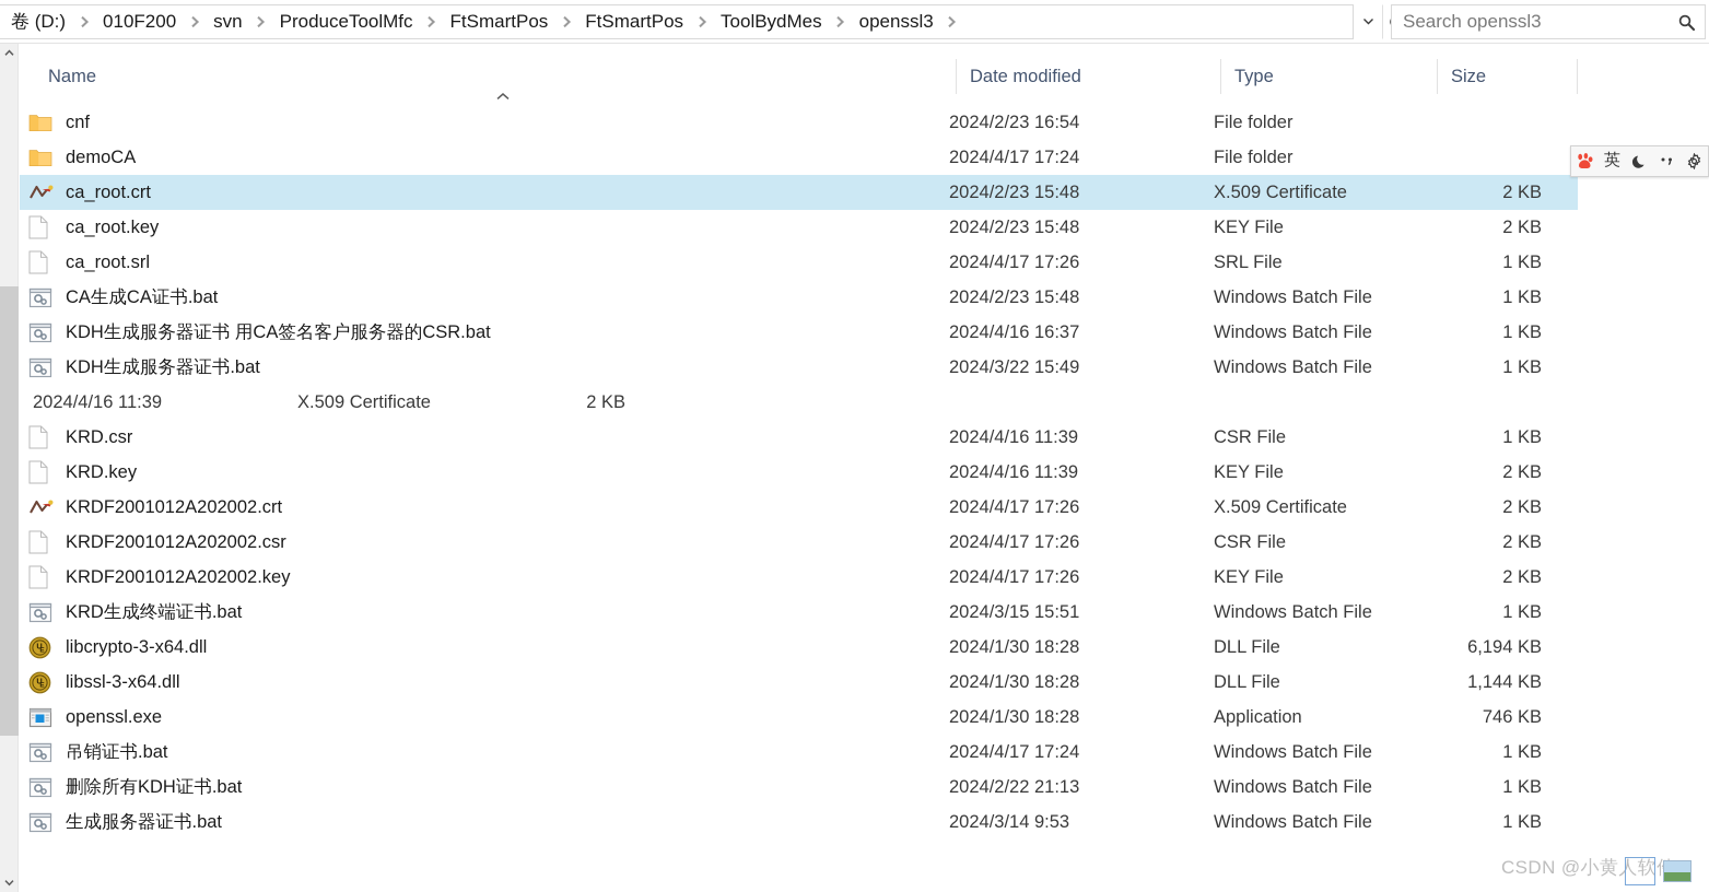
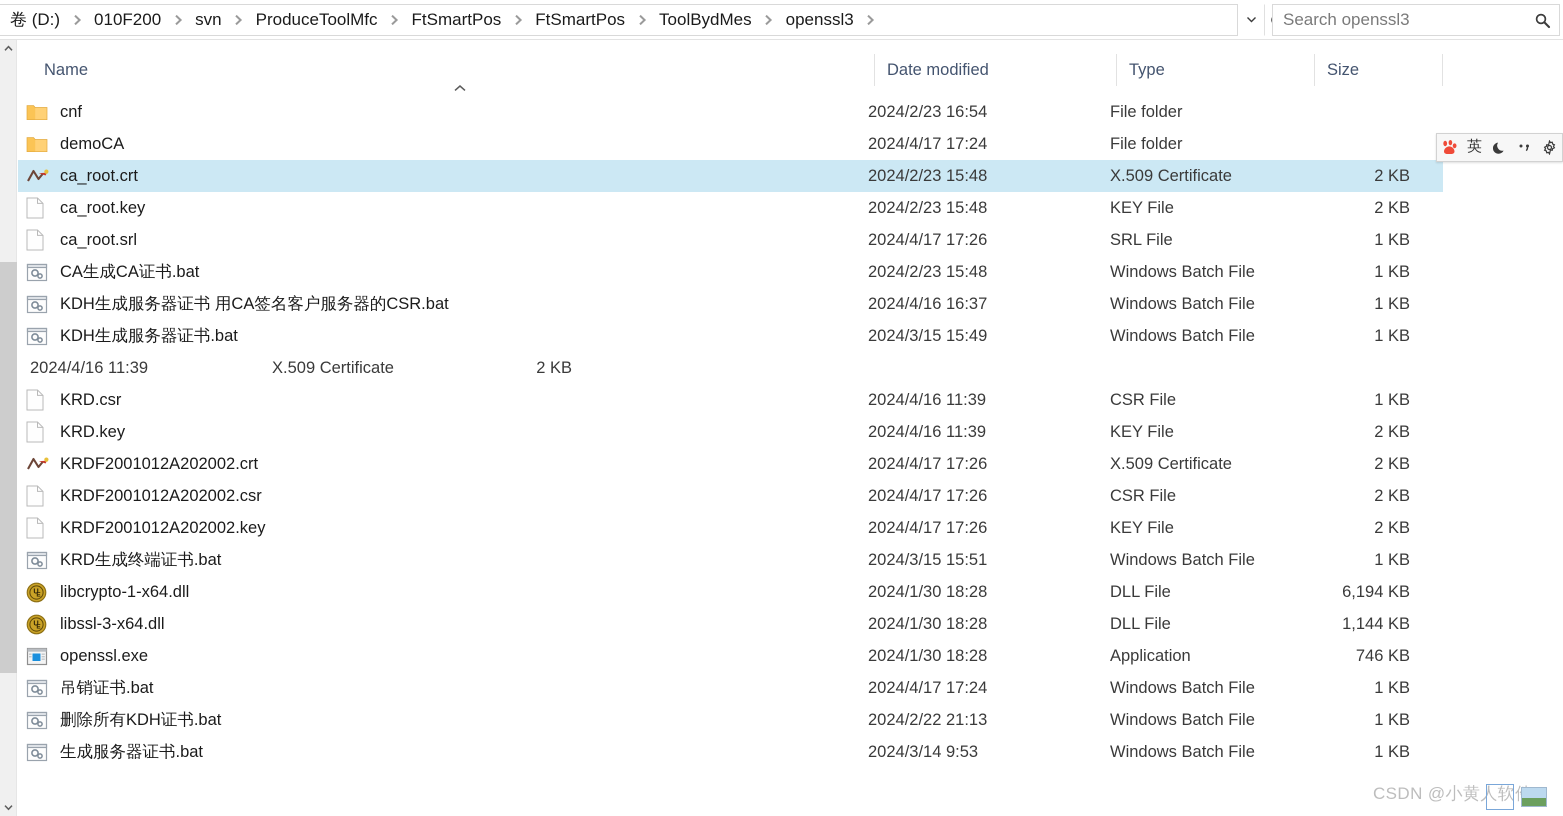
  卷 (D:)
  010F200
  svn
  ProduceToolMfc
  FtSmartPos
  FtSmartPos
  ToolBydMes
  openssl3
  Search openssl3
  Name
  Date modified
  Type
  Size
  cnf
  2024/2/23 16:54
  File folder
  demoCA
  2024/4/17 17:24
  File folder
  ca_root.crt
  2024/2/23 15:48
  X.509 Certificate
  2 KB
  ca_root.key
  2024/2/23 15:48
  KEY File
  2 KB
  ca_root.srl
  2024/4/17 17:26
  SRL File
  1 KB
  CA生成CA证书.bat
  2024/2/23 15:48
  Windows Batch File
  1 KB
  KDH生成服务器证书 用CA签名客户服务器的CSR.bat
  2024/4/16 16:37
  Windows Batch File
  1 KB
  KDH生成服务器证书.bat
- 2024/3/22 15:49
+ 2024/3/15 15:49
  Windows Batch File
  1 KB
  2024/4/16 11:39
  X.509 Certificate
  2 KB
  KRD.csr
  2024/4/16 11:39
  CSR File
  1 KB
  KRD.key
  2024/4/16 11:39
  KEY File
  2 KB
  KRDF2001012A202002.crt
  2024/4/17 17:26
  X.509 Certificate
  2 KB
  KRDF2001012A202002.csr
  2024/4/17 17:26
  CSR File
  2 KB
  KRDF2001012A202002.key
  2024/4/17 17:26
  KEY File
  2 KB
  KRD生成终端证书.bat
  2024/3/15 15:51
  Windows Batch File
  1 KB
  U
- libcrypto-3-x64.dll
+ libcrypto-1-x64.dll
  2024/1/30 18:28
  DLL File
  6,194 KB
  U
  libssl-3-x64.dll
  2024/1/30 18:28
  DLL File
  1,144 KB
  openssl.exe
  2024/1/30 18:28
  Application
  746 KB
  吊销证书.bat
  2024/4/17 17:24
  Windows Batch File
  1 KB
  删除所有KDH证书.bat
  2024/2/22 21:13
  Windows Batch File
  1 KB
  生成服务器证书.bat
  2024/3/14 9:53
  Windows Batch File
  1 KB
  英
  CSDN @小黄人软
